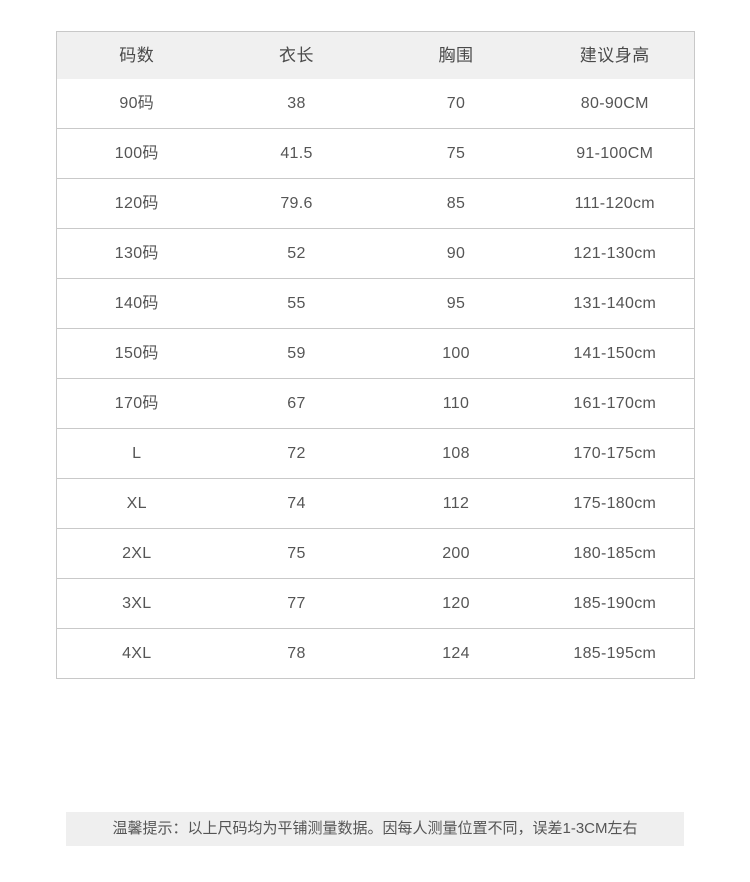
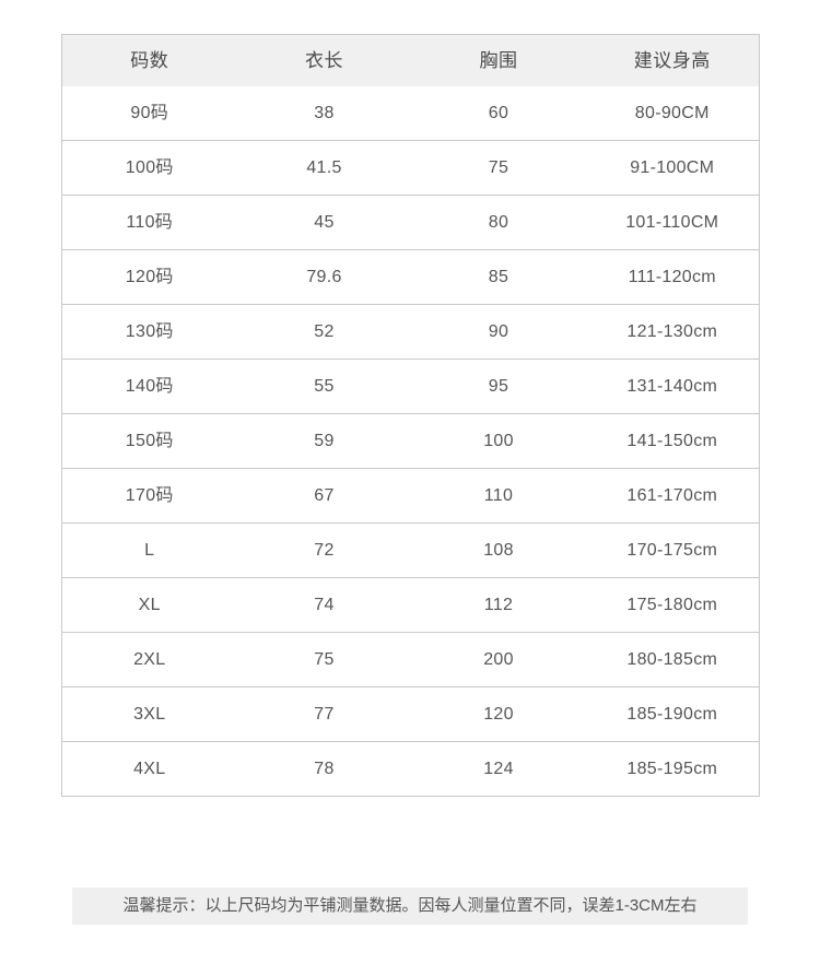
  码数	衣长	胸围	建议身高
- 90码	38	70	80-90CM
+ 90码	38	60	80-90CM
  100码	41.5	75	91-100CM
+ 110码	45	80	101-110CM
  120码	79.6	85	111-120cm
  130码	52	90	121-130cm
  140码	55	95	131-140cm
  150码	59	100	141-150cm
  170码	67	110	161-170cm
  L	72	108	170-175cm
  XL	74	112	175-180cm
  2XL	75	200	180-185cm
  3XL	77	120	185-190cm
  4XL	78	124	185-195cm
  温馨提示：以上尺码均为平铺测量数据。因每人测量位置不同，误差1-3CM左右
